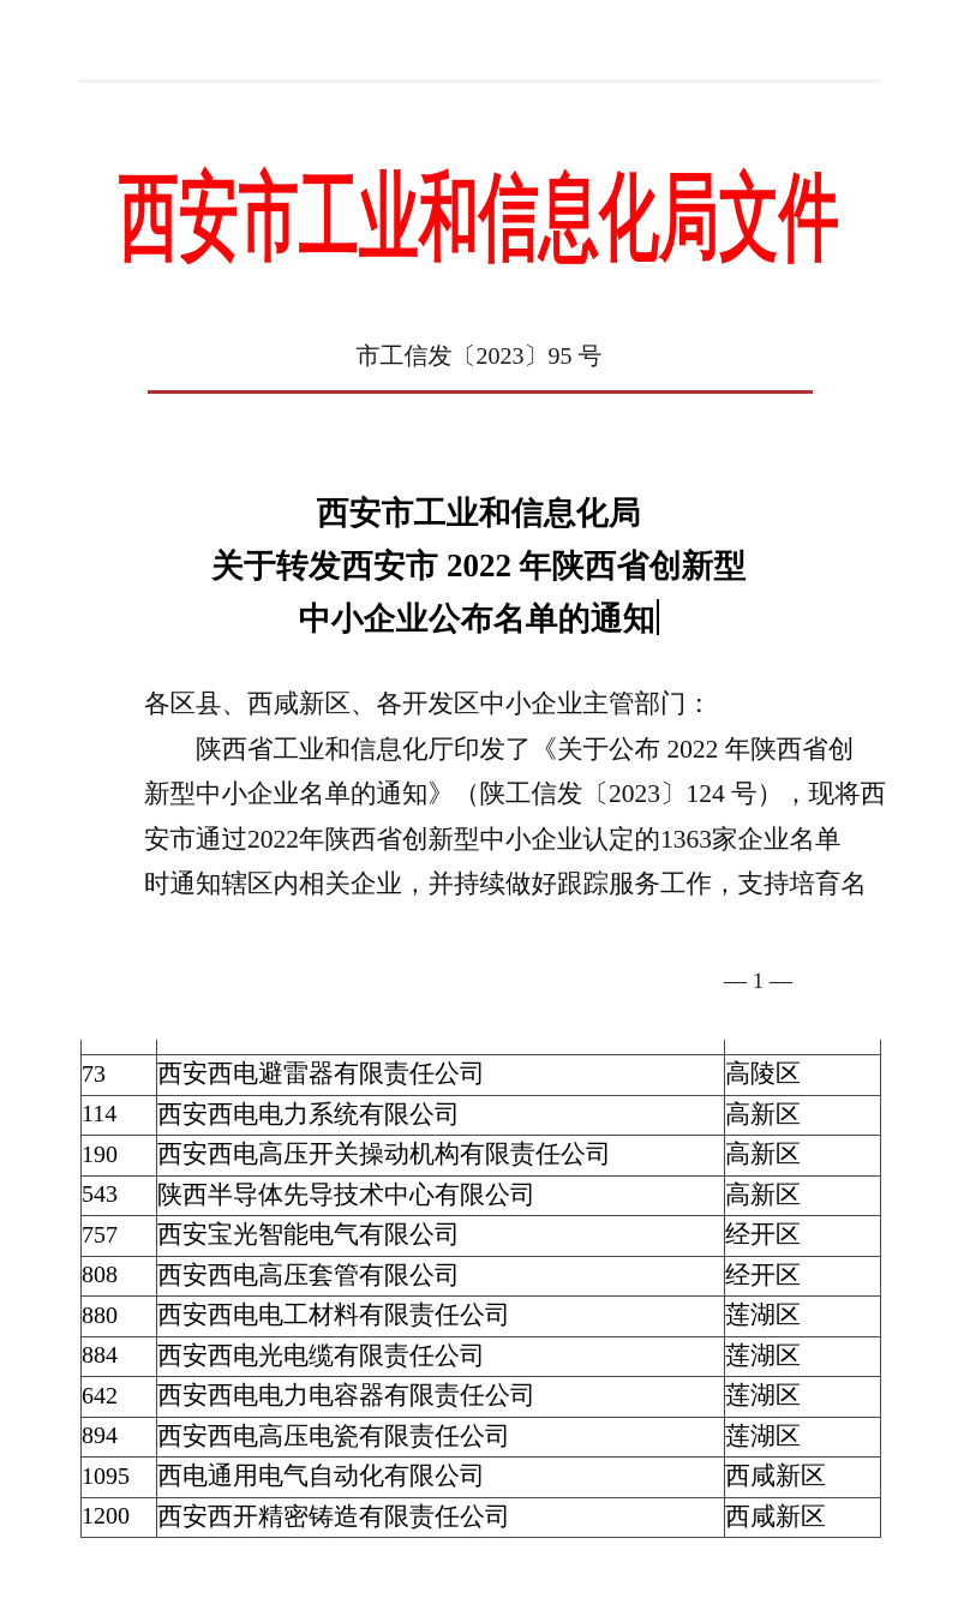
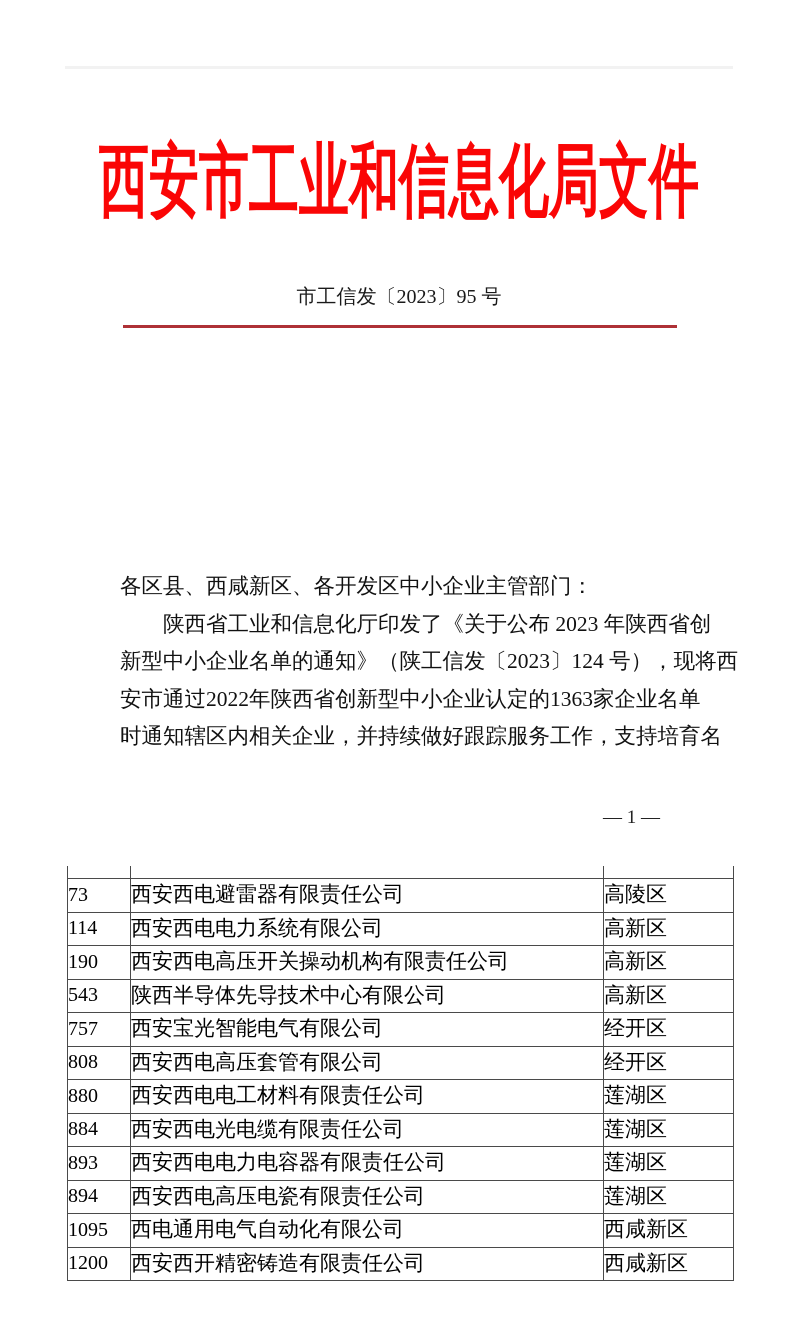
  西安市工业和信息化局文件
  市工信发〔2023〕95 号
- 西安市工业和信息化局
- 关于转发西安市 2022 年陕西省创新型
- 中小企业公布名单的通知
  各区县、西咸新区、各开发区中小企业主管部门：
- 陕西省工业和信息化厅印发了《关于公布 2022 年陕西省创
+ 陕西省工业和信息化厅印发了《关于公布 2023 年陕西省创
  新型中小企业名单的通知》（陕工信发〔2023〕124 号），现将西
  安市通过2022年陕西省创新型中小企业认定的1363家企业名单
  时通知辖区内相关企业，并持续做好跟踪服务工作，支持培育名
  — 1 —
  73	西安西电避雷器有限责任公司	高陵区
  114	西安西电电力系统有限公司	高新区
  190	西安西电高压开关操动机构有限责任公司	高新区
  543	陕西半导体先导技术中心有限公司	高新区
  757	西安宝光智能电气有限公司	经开区
  808	西安西电高压套管有限公司	经开区
  880	西安西电电工材料有限责任公司	莲湖区
  884	西安西电光电缆有限责任公司	莲湖区
- 642	西安西电电力电容器有限责任公司	莲湖区
+ 893	西安西电电力电容器有限责任公司	莲湖区
  894	西安西电高压电瓷有限责任公司	莲湖区
  1095	西电通用电气自动化有限公司	西咸新区
  1200	西安西开精密铸造有限责任公司	西咸新区
